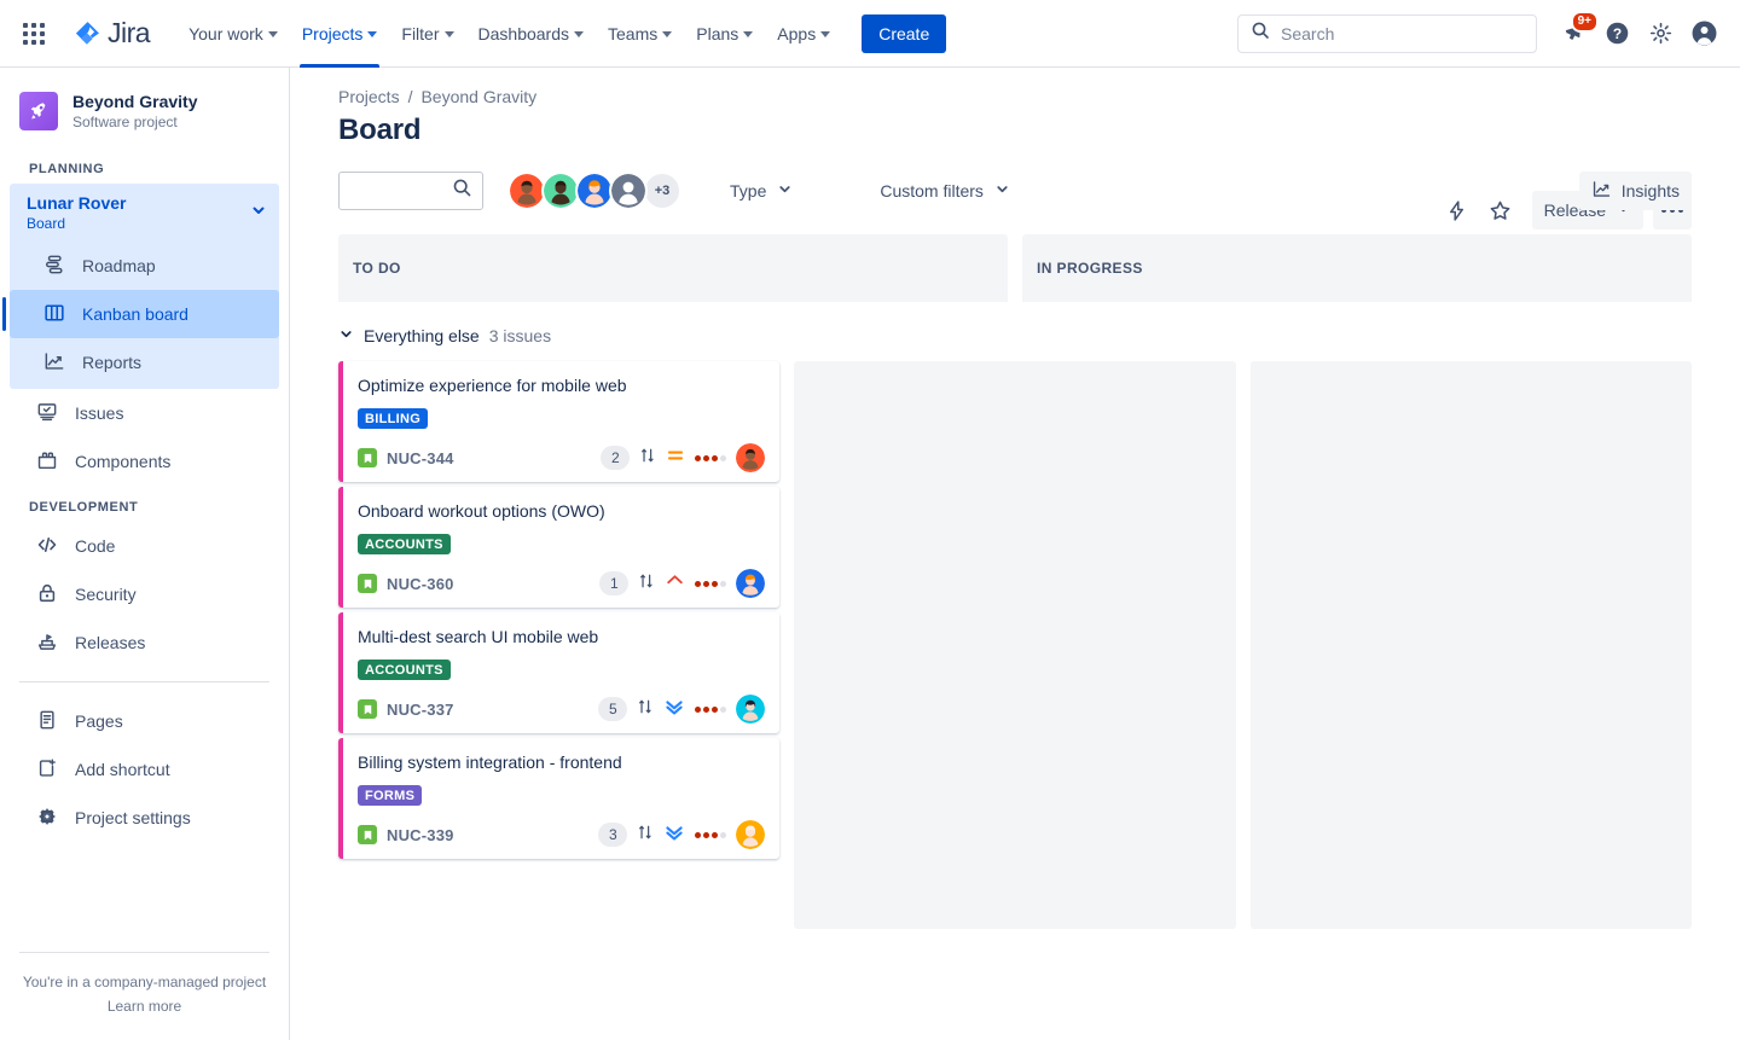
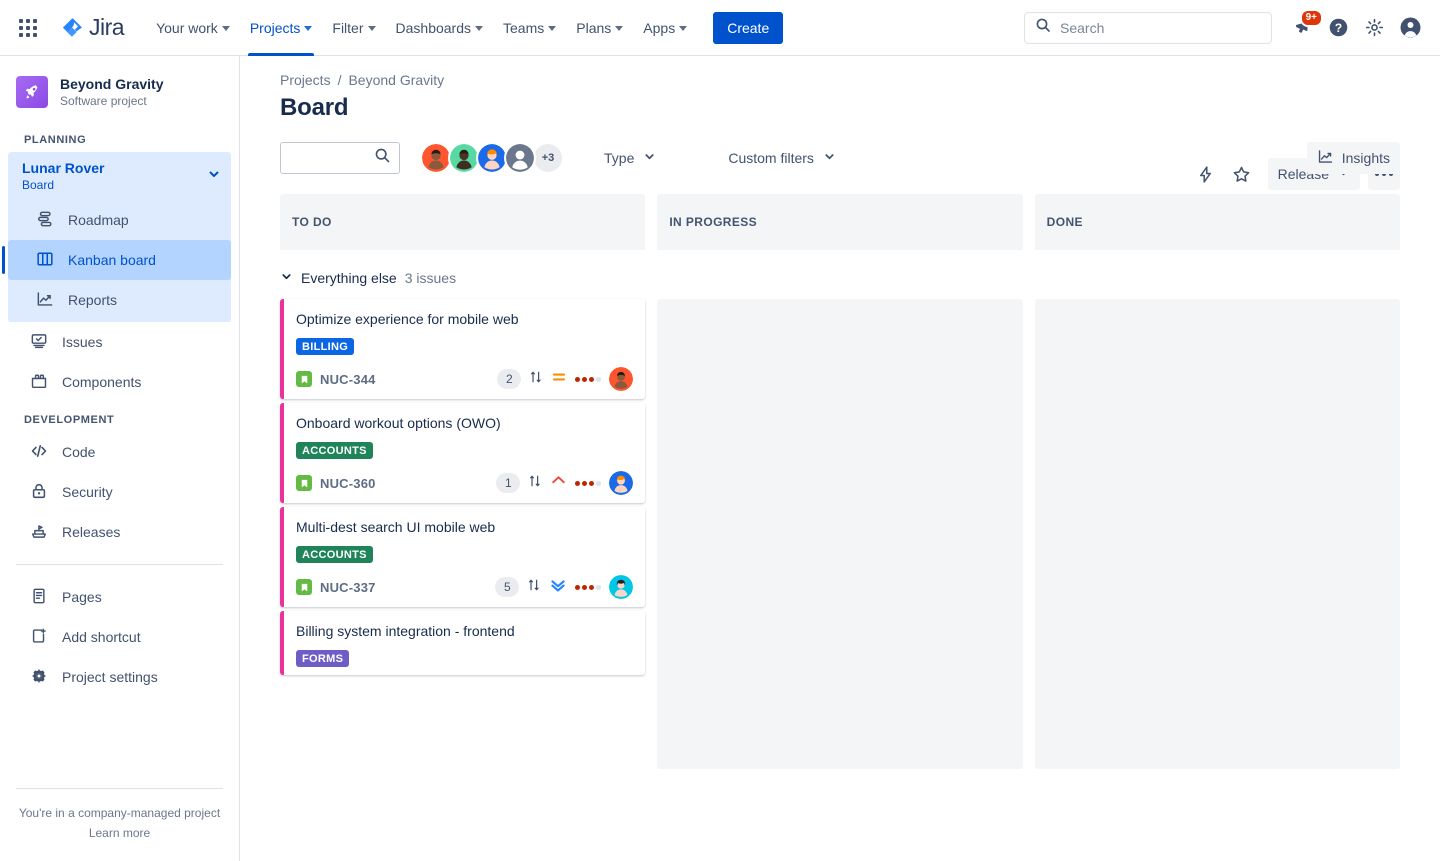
  Jira
  Your work
  Projects
  Filter
  Dashboards
  Teams
  Plans
  Apps
  Create
  Search
  9+
  ?
  Beyond Gravity
  Software project
  PLANNING
  Lunar Rover
  Board
  Roadmap
  Kanban board
  Reports
  Issues
  Components
  DEVELOPMENT
  Code
  Security
  Releases
  Pages
  Add shortcut
  Project settings
  You're in a company-managed project
  Learn more
  Projects
  /
  Beyond Gravity
  Board
  Release
  +3
  Type
  Custom filters
  Insights
  TO DO
  IN PROGRESS
+ DONE
  Everything else
  3 issues
  Optimize experience for mobile web
  BILLING
  NUC-344
  2
  Onboard workout options (OWO)
  ACCOUNTS
  NUC-360
  1
  Multi-dest search UI mobile web
  ACCOUNTS
  NUC-337
  5
  Billing system integration - frontend
  FORMS
- NUC-339
- 3
